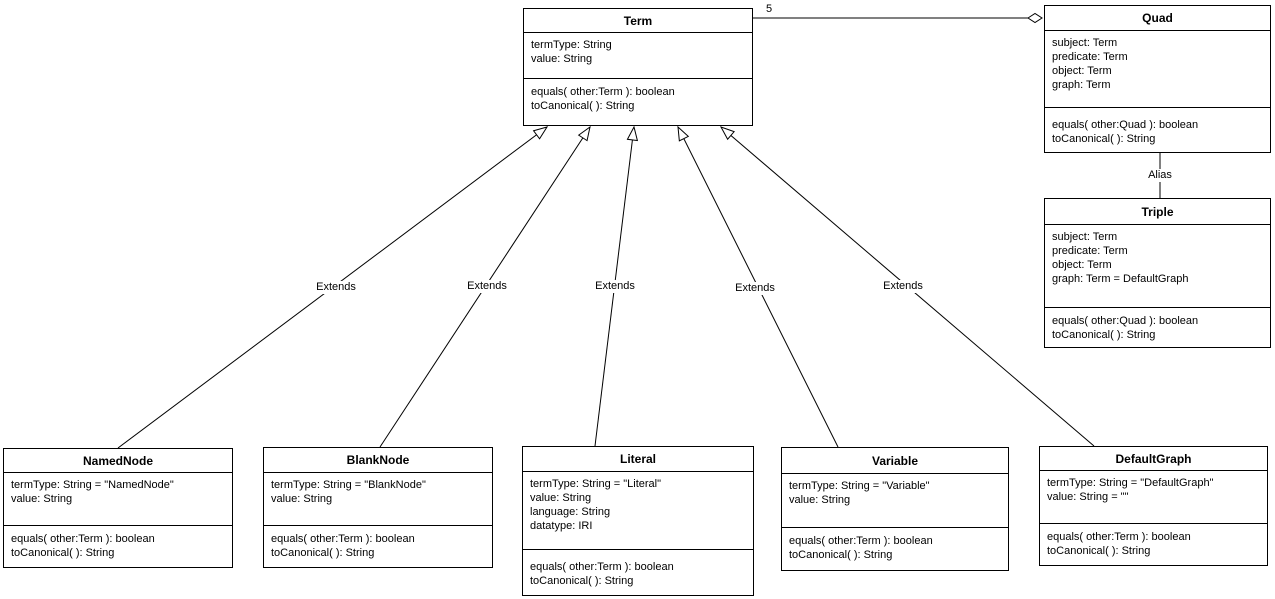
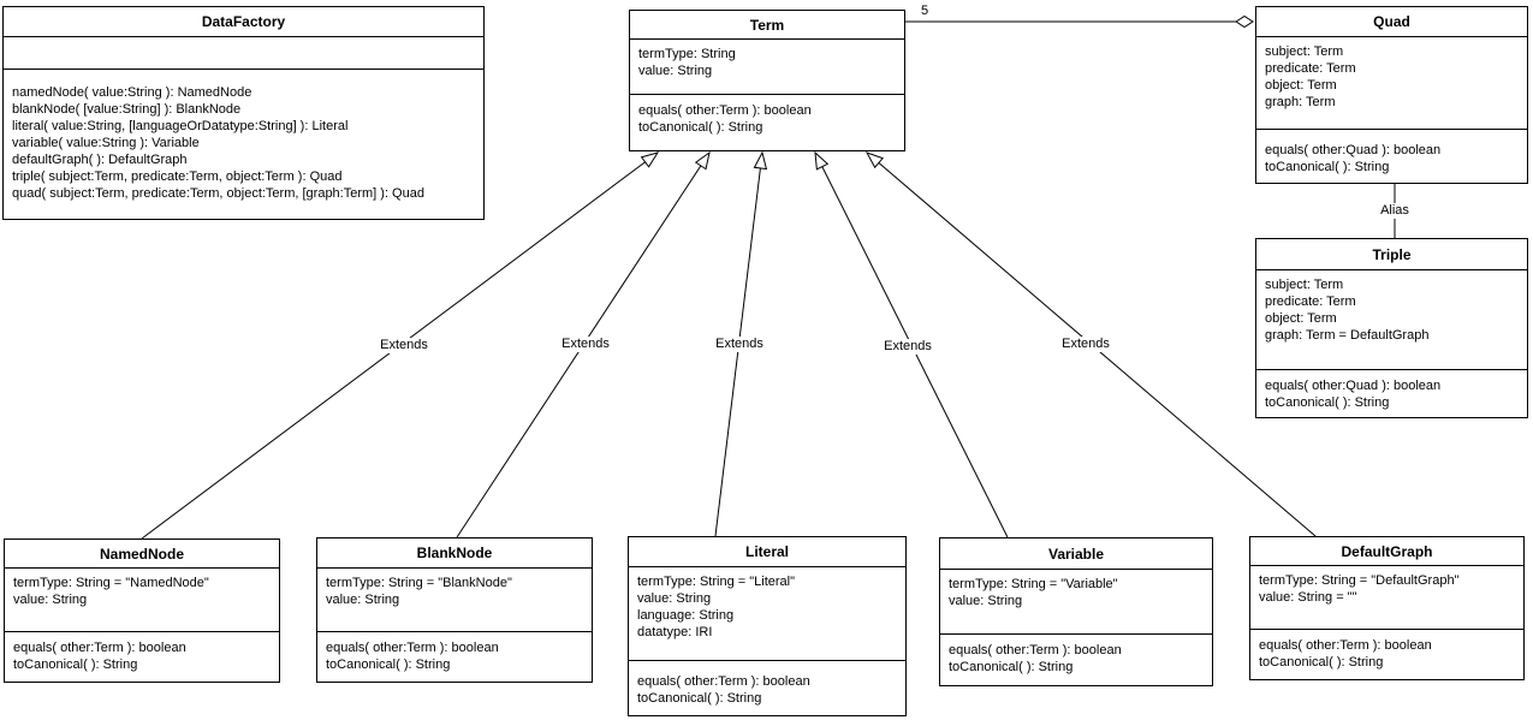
+ DataFactory
+ namedNode( value:String ): NamedNode
+ blankNode( [value:String] ): BlankNode
+ literal( value:String, [languageOrDatatype:String] ): Literal
+ variable( value:String ): Variable
+ defaultGraph( ): DefaultGraph
+ triple( subject:Term, predicate:Term, object:Term ): Quad
+ quad( subject:Term, predicate:Term, object:Term, [graph:Term] ): Quad
  Term
  termType: String
  value: String
  equals( other:Term ): boolean
  toCanonical( ): String
  Quad
  subject: Term
  predicate: Term
  object: Term
  graph: Term
  equals( other:Quad ): boolean
  toCanonical( ): String
  Triple
  subject: Term
  predicate: Term
  object: Term
  graph: Term = DefaultGraph
  equals( other:Quad ): boolean
  toCanonical( ): String
  NamedNode
  termType: String = "NamedNode"
  value: String
  equals( other:Term ): boolean
  toCanonical( ): String
  BlankNode
  termType: String = "BlankNode"
  value: String
  equals( other:Term ): boolean
  toCanonical( ): String
  Literal
  termType: String = "Literal"
  value: String
  language: String
  datatype: IRI
  equals( other:Term ): boolean
  toCanonical( ): String
  Variable
  termType: String = "Variable"
  value: String
  equals( other:Term ): boolean
  toCanonical( ): String
  DefaultGraph
  termType: String = "DefaultGraph"
  value: String = ""
  equals( other:Term ): boolean
  toCanonical( ): String
  5
  Alias
  Extends
  Extends
  Extends
  Extends
  Extends
